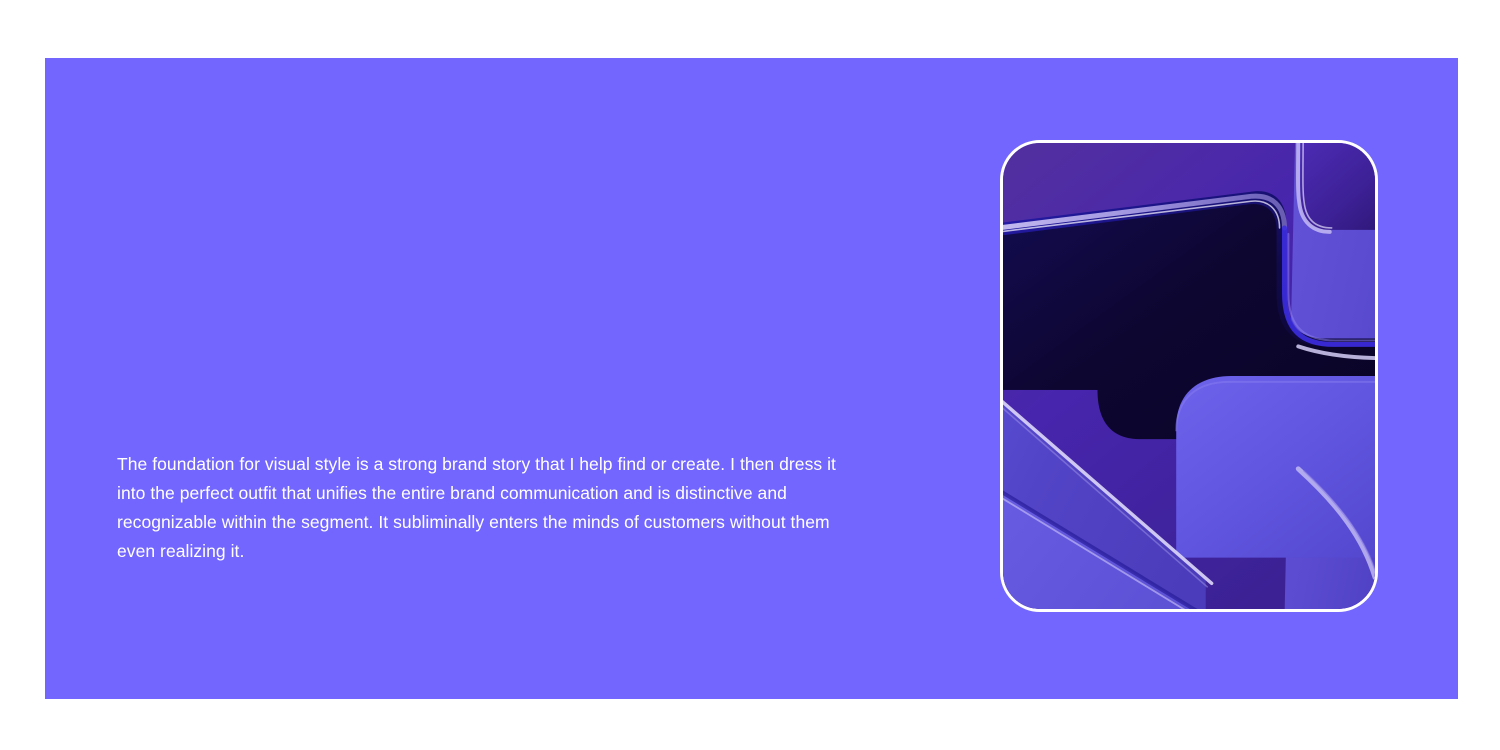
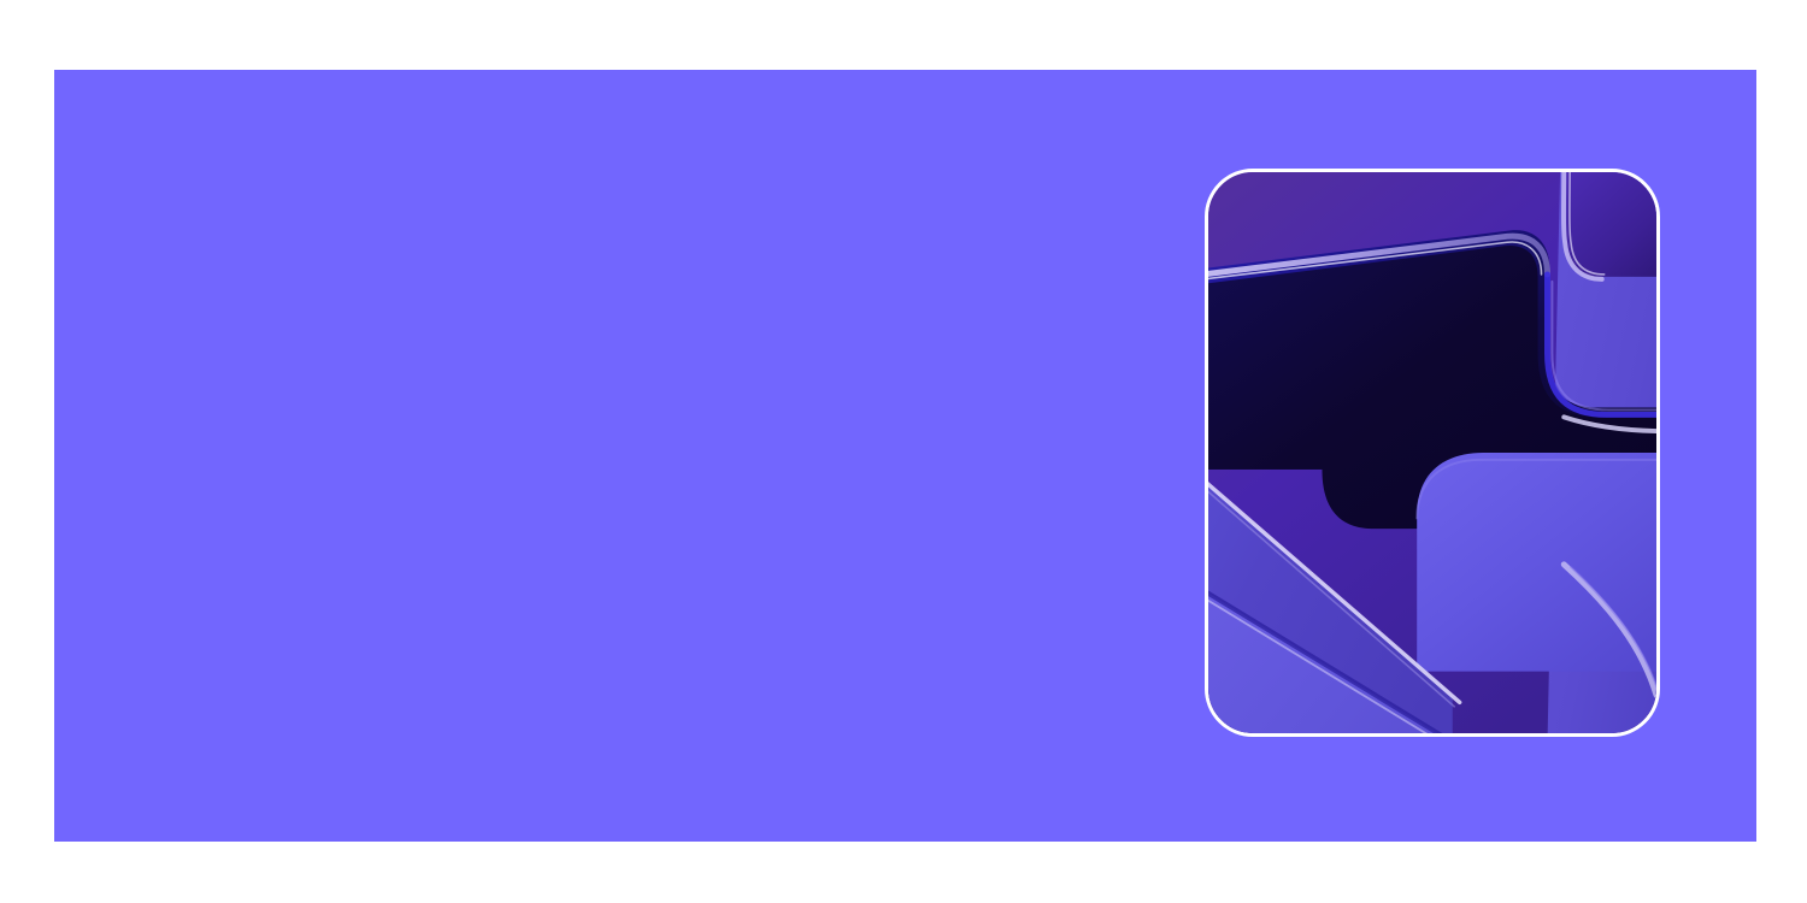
- The foundation for visual style is a strong brand story that I help find or create. I then dress it into the perfect outfit that unifies the entire brand communication and is distinctive and recognizable within the segment. It subliminally enters the minds of customers without them even realizing it.
